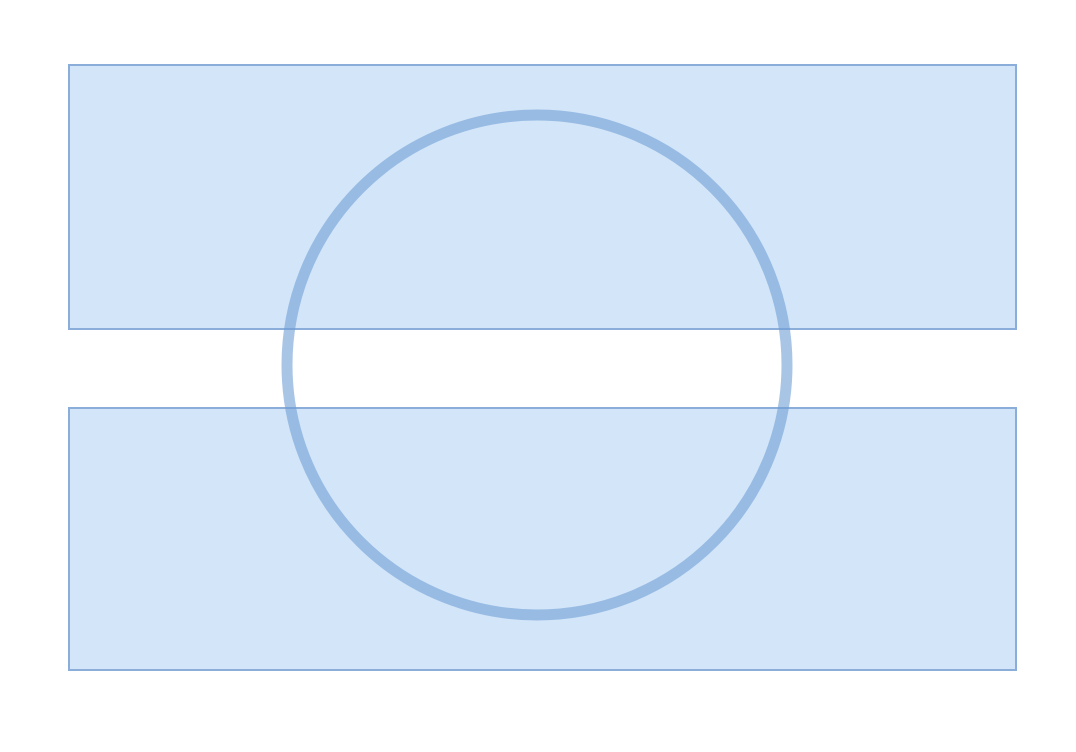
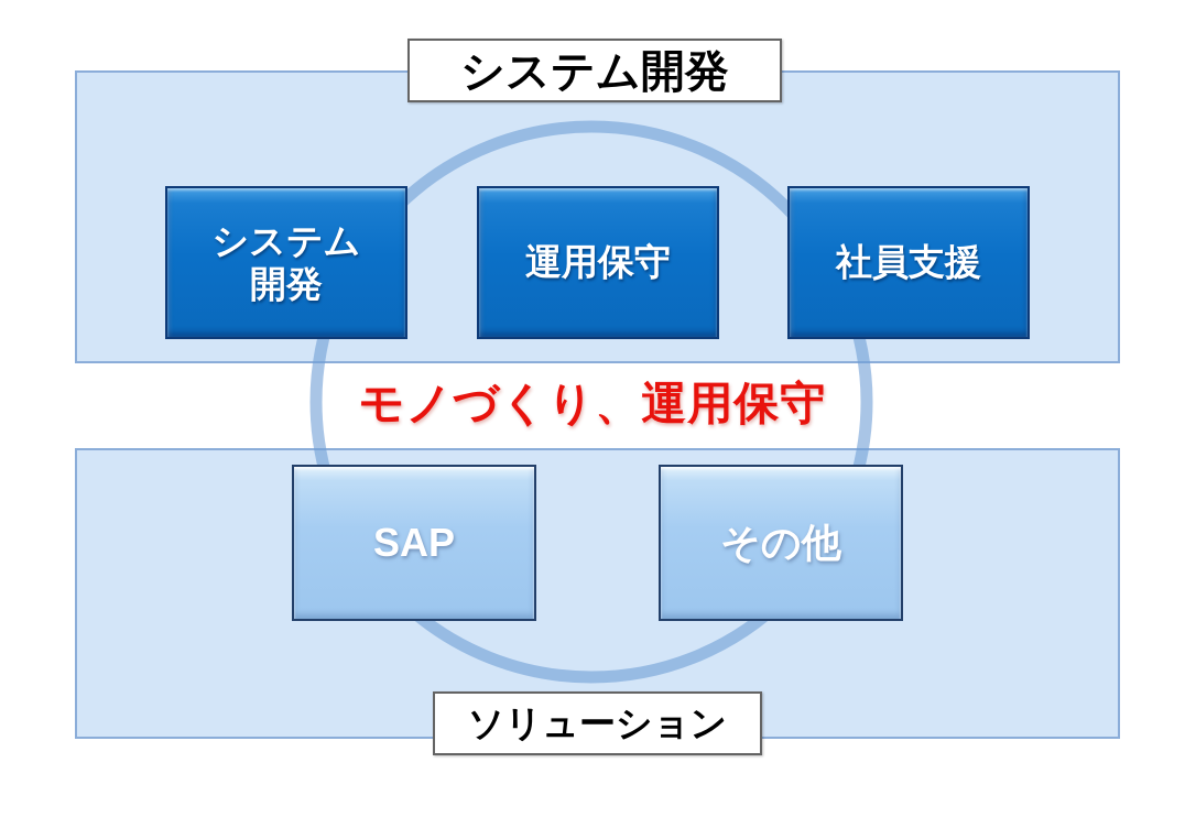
+ システム
+ 開発
+ 運用保守
+ 社員支援
+ SAP
+ その他
+ モノづくり、運用保守
+ システム開発
+ ソリューション
